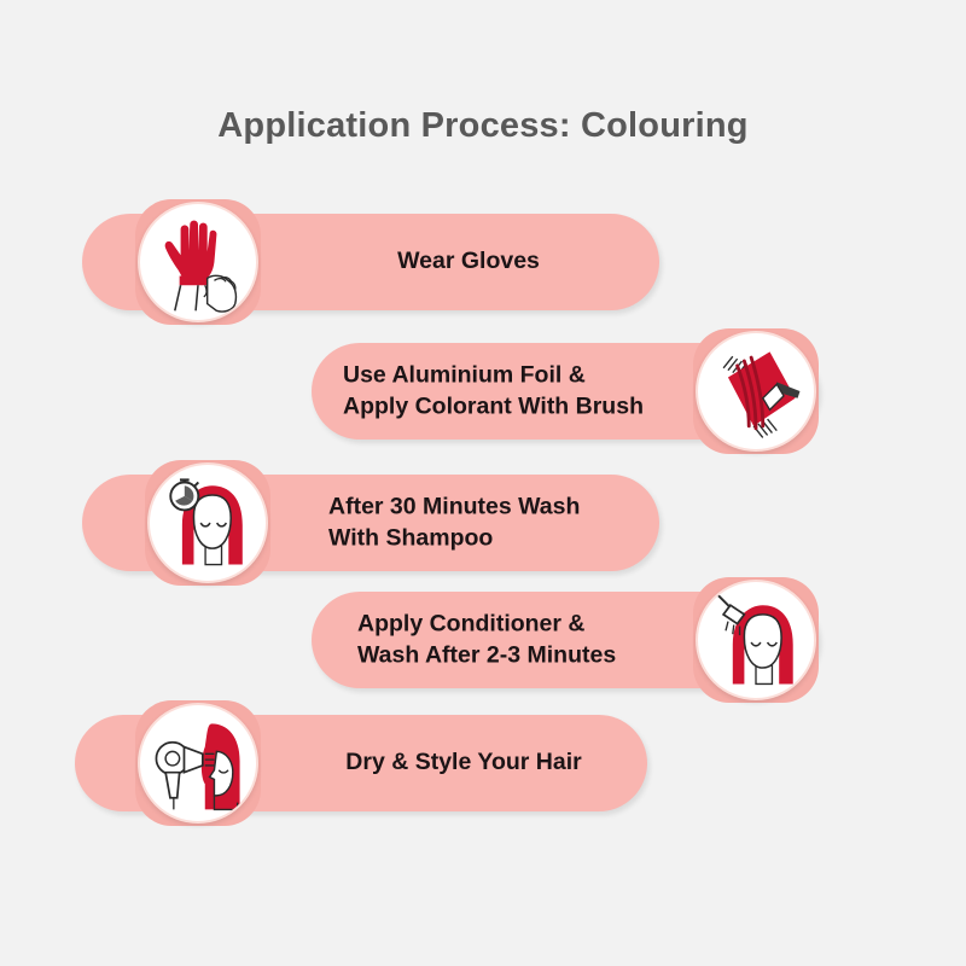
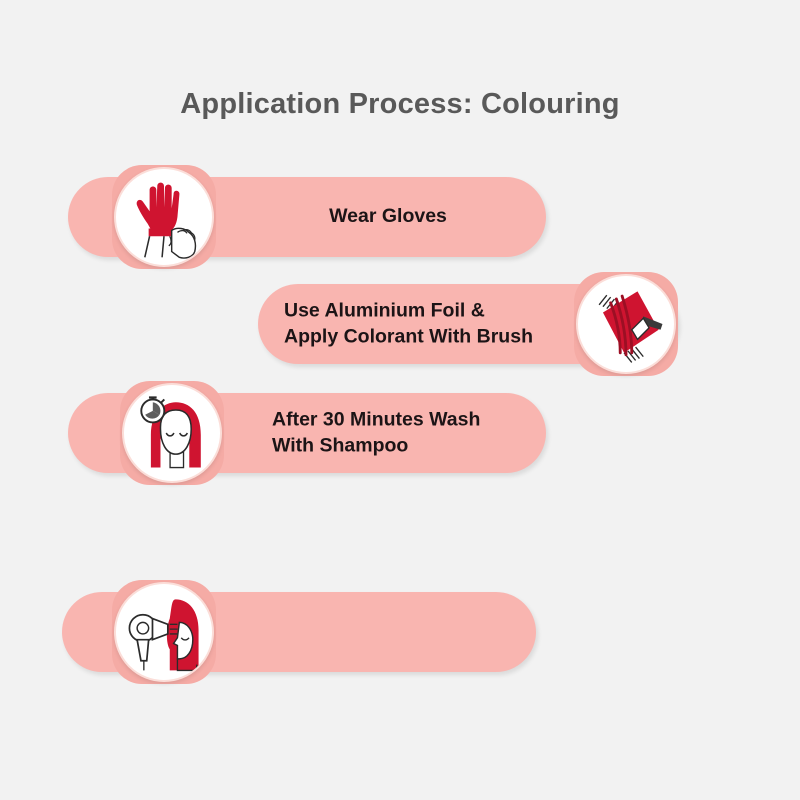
  Application Process: Colouring
  Wear Gloves
  Use Aluminium Foil &
  Apply Colorant With Brush
  After 30 Minutes Wash
  With Shampoo
- Apply Conditioner &
- Wash After 2-3 Minutes
- Dry & Style Your Hair
